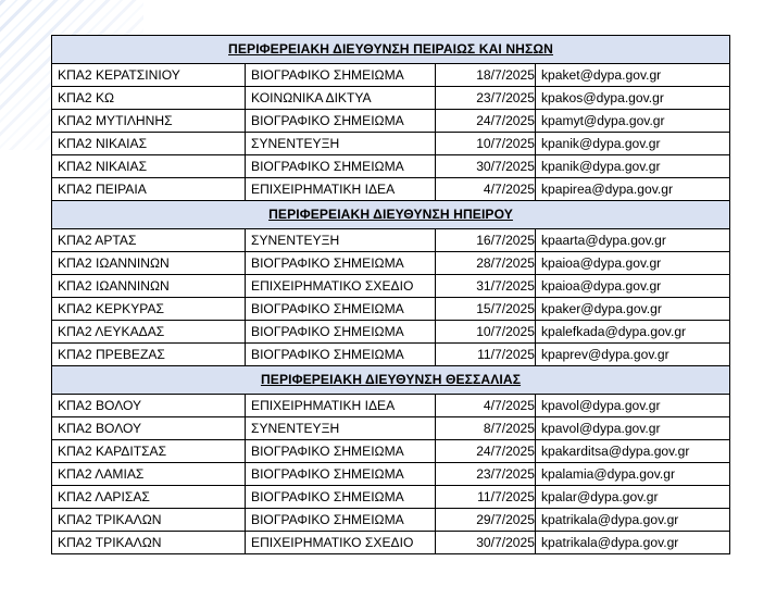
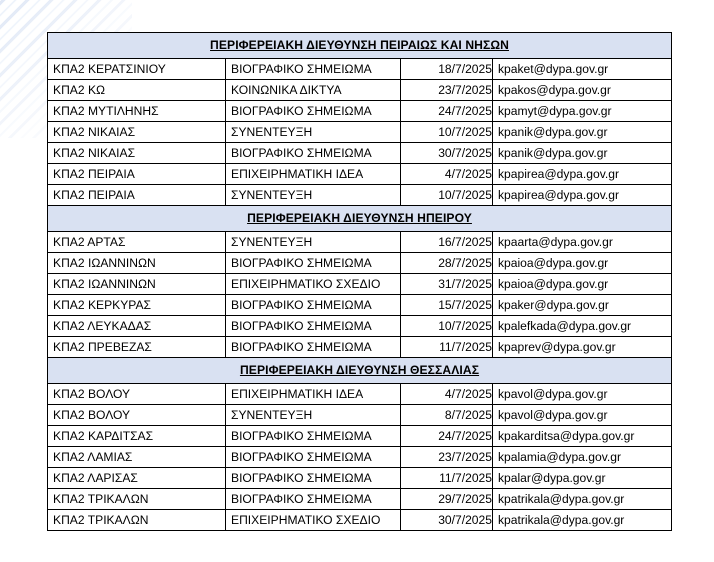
  ΠΕΡΙΦΕΡΕΙΑΚΗ ΔΙΕΥΘΥΝΣΗ ΠΕΙΡΑΙΩΣ ΚΑΙ ΝΗΣΩΝ
  ΚΠΑ2 ΚΕΡΑΤΣΙΝΙΟΥ	ΒΙΟΓΡΑΦΙΚΟ ΣΗΜΕΙΩΜΑ	18/7/2025	kpaket@dypa.gov.gr
  ΚΠΑ2 ΚΩ	ΚΟΙΝΩΝΙΚΑ ΔΙΚΤΥΑ	23/7/2025	kpakos@dypa.gov.gr
  ΚΠΑ2 ΜΥΤΙΛΗΝΗΣ	ΒΙΟΓΡΑΦΙΚΟ ΣΗΜΕΙΩΜΑ	24/7/2025	kpamyt@dypa.gov.gr
  ΚΠΑ2 ΝΙΚΑΙΑΣ	ΣΥΝΕΝΤΕΥΞΗ	10/7/2025	kpanik@dypa.gov.gr
  ΚΠΑ2 ΝΙΚΑΙΑΣ	ΒΙΟΓΡΑΦΙΚΟ ΣΗΜΕΙΩΜΑ	30/7/2025	kpanik@dypa.gov.gr
  ΚΠΑ2 ΠΕΙΡΑΙΑ	ΕΠΙΧΕΙΡΗΜΑΤΙΚΗ ΙΔΕΑ	4/7/2025	kpapirea@dypa.gov.gr
+ ΚΠΑ2 ΠΕΙΡΑΙΑ	ΣΥΝΕΝΤΕΥΞΗ	10/7/2025	kpapirea@dypa.gov.gr
  ΠΕΡΙΦΕΡΕΙΑΚΗ ΔΙΕΥΘΥΝΣΗ ΗΠΕΙΡΟΥ
  ΚΠΑ2 ΑΡΤΑΣ	ΣΥΝΕΝΤΕΥΞΗ	16/7/2025	kpaarta@dypa.gov.gr
  ΚΠΑ2 ΙΩΑΝΝΙΝΩΝ	ΒΙΟΓΡΑΦΙΚΟ ΣΗΜΕΙΩΜΑ	28/7/2025	kpaioa@dypa.gov.gr
  ΚΠΑ2 ΙΩΑΝΝΙΝΩΝ	ΕΠΙΧΕΙΡΗΜΑΤΙΚΟ ΣΧΕΔΙΟ	31/7/2025	kpaioa@dypa.gov.gr
  ΚΠΑ2 ΚΕΡΚΥΡΑΣ	ΒΙΟΓΡΑΦΙΚΟ ΣΗΜΕΙΩΜΑ	15/7/2025	kpaker@dypa.gov.gr
  ΚΠΑ2 ΛΕΥΚΑΔΑΣ	ΒΙΟΓΡΑΦΙΚΟ ΣΗΜΕΙΩΜΑ	10/7/2025	kpalefkada@dypa.gov.gr
  ΚΠΑ2 ΠΡΕΒΕΖΑΣ	ΒΙΟΓΡΑΦΙΚΟ ΣΗΜΕΙΩΜΑ	11/7/2025	kpaprev@dypa.gov.gr
  ΠΕΡΙΦΕΡΕΙΑΚΗ ΔΙΕΥΘΥΝΣΗ ΘΕΣΣΑΛΙΑΣ
  ΚΠΑ2 ΒΟΛΟΥ	ΕΠΙΧΕΙΡΗΜΑΤΙΚΗ ΙΔΕΑ	4/7/2025	kpavol@dypa.gov.gr
  ΚΠΑ2 ΒΟΛΟΥ	ΣΥΝΕΝΤΕΥΞΗ	8/7/2025	kpavol@dypa.gov.gr
  ΚΠΑ2 ΚΑΡΔΙΤΣΑΣ	ΒΙΟΓΡΑΦΙΚΟ ΣΗΜΕΙΩΜΑ	24/7/2025	kpakarditsa@dypa.gov.gr
  ΚΠΑ2 ΛΑΜΙΑΣ	ΒΙΟΓΡΑΦΙΚΟ ΣΗΜΕΙΩΜΑ	23/7/2025	kpalamia@dypa.gov.gr
  ΚΠΑ2 ΛΑΡΙΣΑΣ	ΒΙΟΓΡΑΦΙΚΟ ΣΗΜΕΙΩΜΑ	11/7/2025	kpalar@dypa.gov.gr
  ΚΠΑ2 ΤΡΙΚΑΛΩΝ	ΒΙΟΓΡΑΦΙΚΟ ΣΗΜΕΙΩΜΑ	29/7/2025	kpatrikala@dypa.gov.gr
  ΚΠΑ2 ΤΡΙΚΑΛΩΝ	ΕΠΙΧΕΙΡΗΜΑΤΙΚΟ ΣΧΕΔΙΟ	30/7/2025	kpatrikala@dypa.gov.gr
